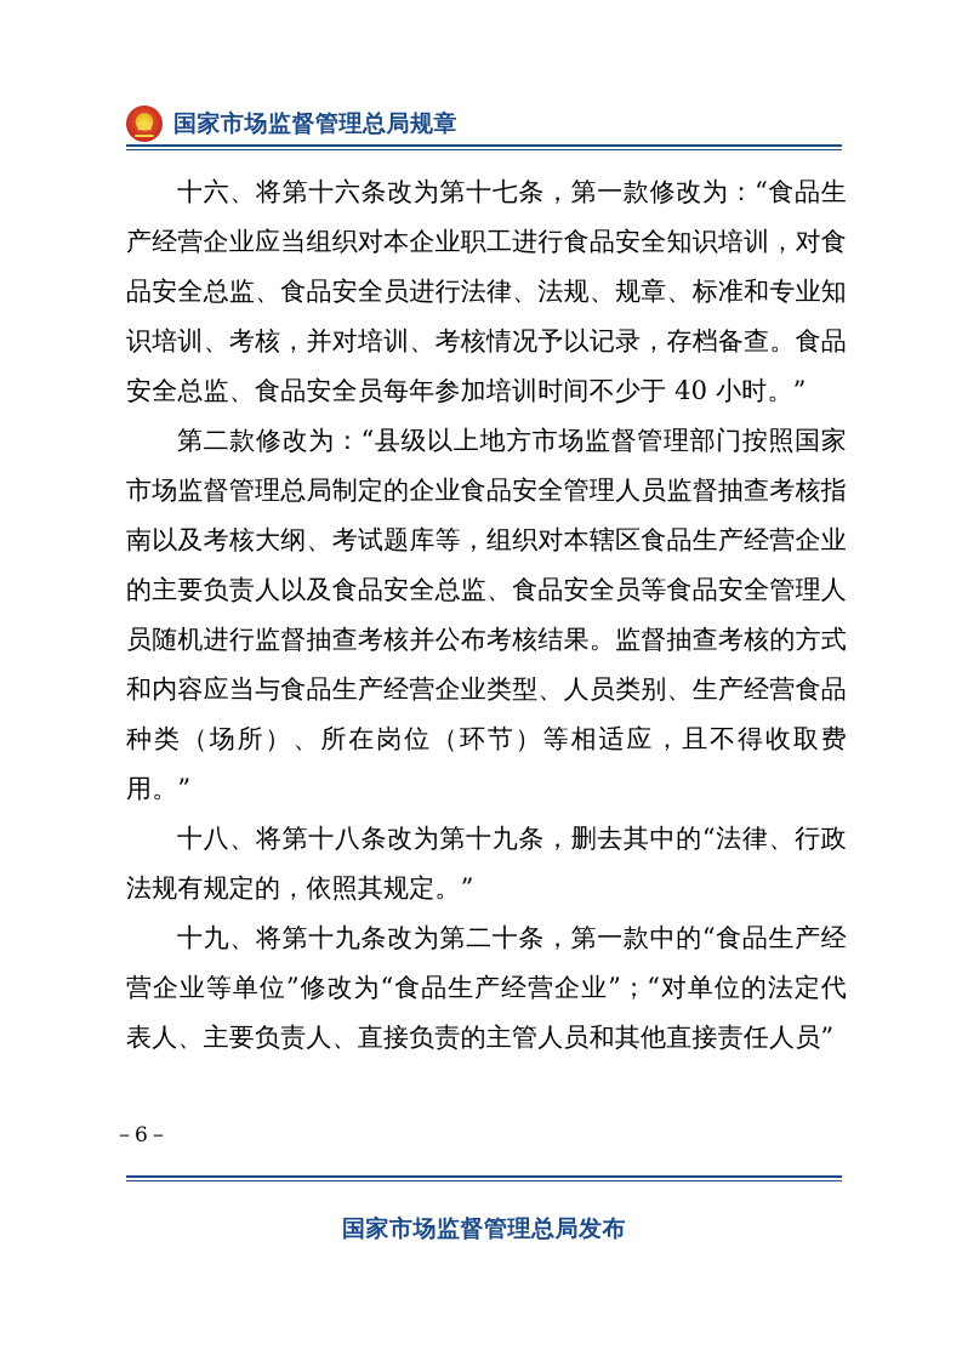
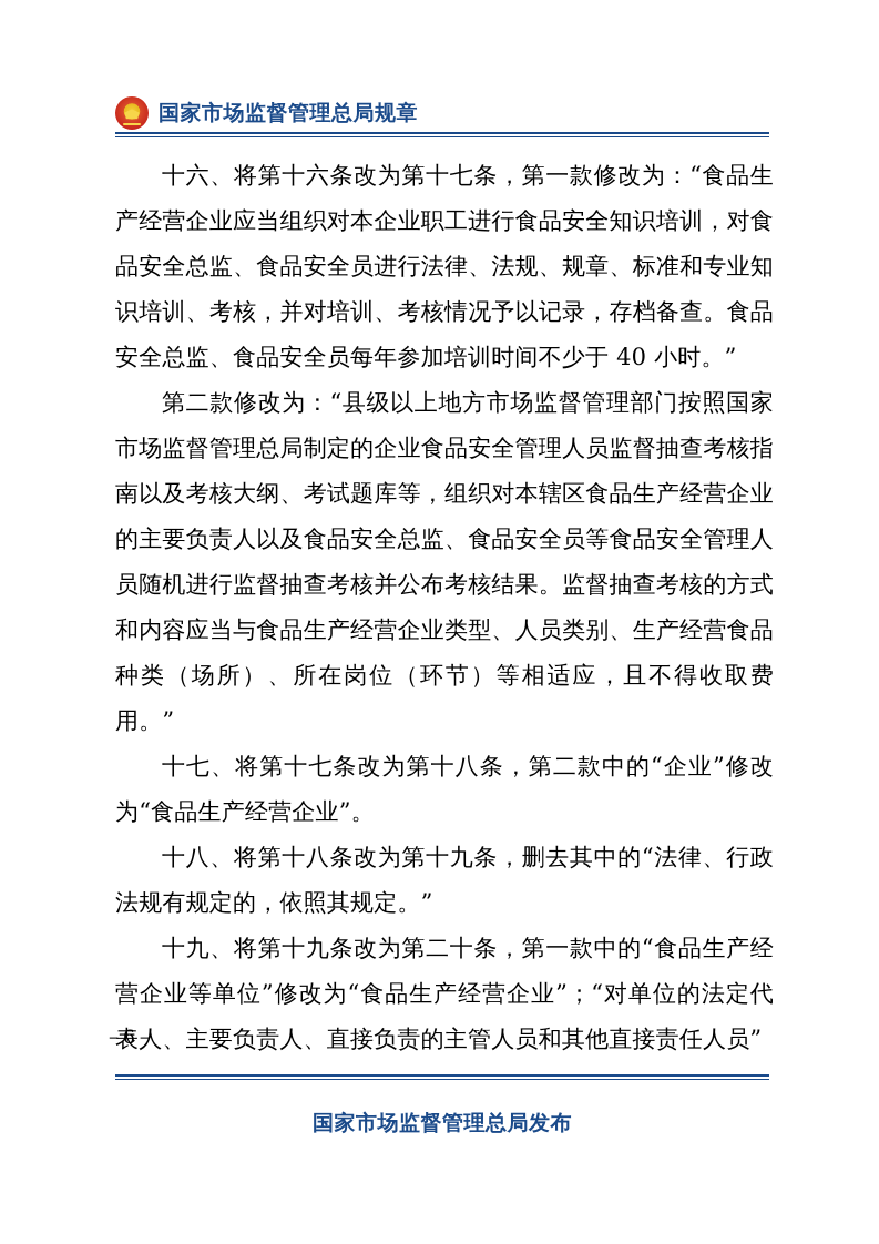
  国家市场监督管理总局规章
  十六、将第十六条改为第十七条，第一款修改为：“食品生产经营企业应当组织对本企业职工进行食品安全知识培训，对食品安全总监、食品安全员进行法律、法规、规章、标准和专业知识培训、考核，并对培训、考核情况予以记录，存档备查。食品安全总监、食品安全员每年参加培训时间不少于 40 小时。”
  第二款修改为：“县级以上地方市场监督管理部门按照国家市场监督管理总局制定的企业食品安全管理人员监督抽查考核指南以及考核大纲、考试题库等，组织对本辖区食品生产经营企业的主要负责人以及食品安全总监、食品安全员等食品安全管理人员随机进行监督抽查考核并公布考核结果。监督抽查考核的方式和内容应当与食品生产经营企业类型、人员类别、生产经营食品种类（场所）、所在岗位（环节）等相适应，且不得收取费用。”
+ 十七、将第十七条改为第十八条，第二款中的“企业”修改为“食品生产经营企业”。
  十八、将第十八条改为第十九条，删去其中的“法律、行政法规有规定的，依照其规定。”
  十九、将第十九条改为第二十条，第一款中的“食品生产经营企业等单位”修改为“食品生产经营企业”；“对单位的法定代表人、主要负责人、直接负责的主管人员和其他直接责任人员”
  －6－
  国家市场监督管理总局发布
